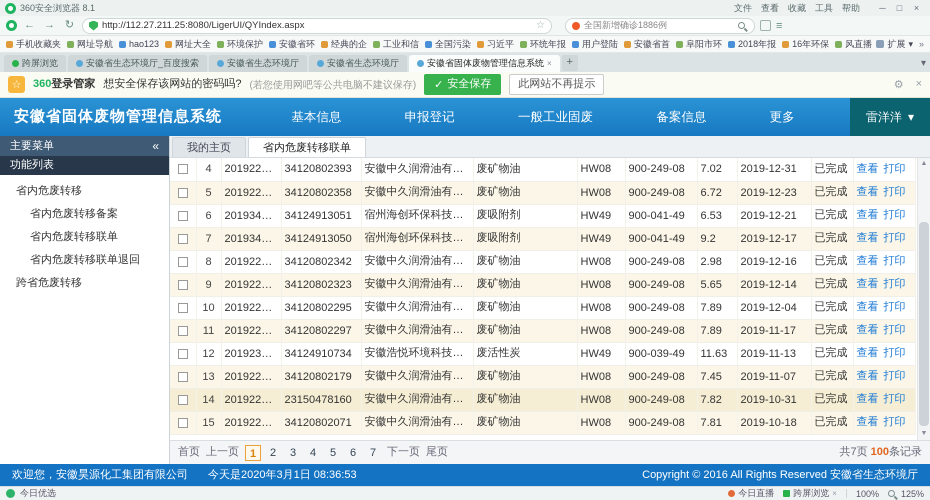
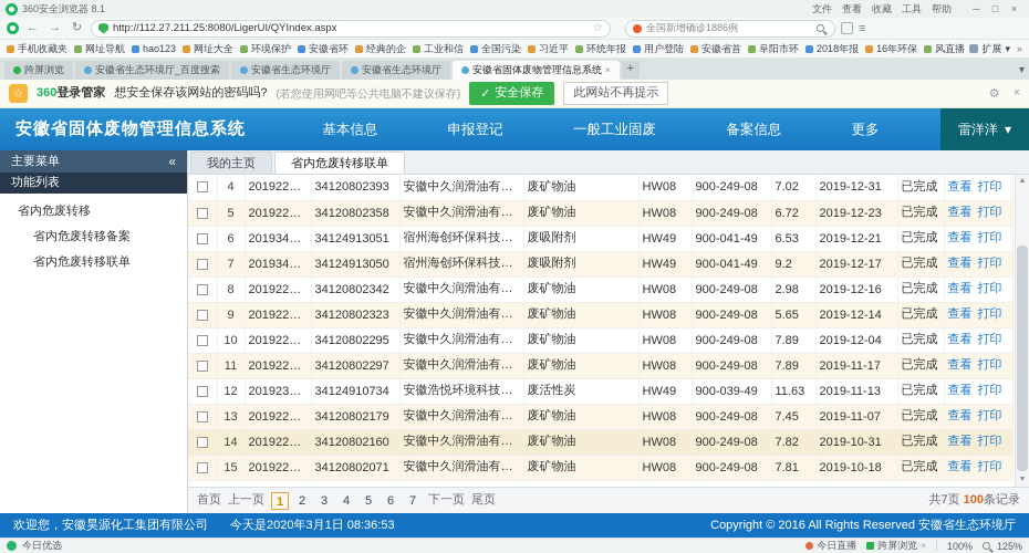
  360安全浏览器 8.1
  文件
  查看
  收藏
  工具
  帮助
  ─
  □
  ×
  ←
  →
  ↻
  http://112.27.211.25:8080/LigerUI/QYIndex.aspx
  ☆
  全国新增确诊1886例
  ≡
  手机收藏夹
  网址导航
  hao123
  网址大全
  环境保护
  安徽省环
  经典的企
  工业和信
  全国污染
  习近平
  环统年报
  用户登陆
  安徽省首
  阜阳市环
  2018年报
  16年环保
  风直播
  扩展
  ▾
  »
  跨屏浏览
  安徽省生态环境厅_百度搜索
  安徽省生态环境厅
  安徽省生态环境厅
  安徽省固体废物管理信息系统
  ×
  +
  ▾
  ☆
  360登录管家
  想安全保存该网站的密码吗?
  (若您使用网吧等公共电脑不建议保存)
  ✓
  安全保存
  此网站不再提示
  ⚙
  ×
  安徽省固体废物管理信息系统
  基本信息
  申报登记
  一般工业固废
  备案信息
  更多
  雷洋洋
  ▾
  主要菜单
  «
  功能列表
  省内危废转移
  省内危废转移备案
  省内危废转移联单
- 省内危废转移联单退回
- 跨省危废转移
  我的主页
  省内危废转移联单
  	4	201922470	34120802393	安徽中久润滑油有限公	废矿物油	HW08	900-249-08	7.02	2019-12-31	已完成	查看 打印
  	5	201922470	34120802358	安徽中久润滑油有限公	废矿物油	HW08	900-249-08	6.72	2019-12-23	已完成	查看 打印
  	6	201934672	34124913051	宿州海创环保科技有限	废吸附剂	HW49	900-041-49	6.53	2019-12-21	已完成	查看 打印
  	7	201934672	34124913050	宿州海创环保科技有限	废吸附剂	HW49	900-041-49	9.2	2019-12-17	已完成	查看 打印
  	8	201922470	34120802342	安徽中久润滑油有限公	废矿物油	HW08	900-249-08	2.98	2019-12-16	已完成	查看 打印
  	9	201922470	34120802323	安徽中久润滑油有限公	废矿物油	HW08	900-249-08	5.65	2019-12-14	已完成	查看 打印
  	10	201922470	34120802295	安徽中久润滑油有限公	废矿物油	HW08	900-249-08	7.89	2019-12-04	已完成	查看 打印
  	11	201922470	34120802297	安徽中久润滑油有限公	废矿物油	HW08	900-249-08	7.89	2019-11-17	已完成	查看 打印
  	12	201923077	34124910734	安徽浩悦环境科技有限	废活性炭	HW49	900-039-49	11.63	2019-11-13	已完成	查看 打印
  	13	201922470	34120802179	安徽中久润滑油有限公	废矿物油	HW08	900-249-08	7.45	2019-11-07	已完成	查看 打印
- 	14	201922470	23150478160	安徽中久润滑油有限公	废矿物油	HW08	900-249-08	7.82	2019-10-31	已完成	查看 打印
+ 	14	201922470	34120802160	安徽中久润滑油有限公	废矿物油	HW08	900-249-08	7.82	2019-10-31	已完成	查看 打印
  	15	201922470	34120802071	安徽中久润滑油有限公	废矿物油	HW08	900-249-08	7.81	2019-10-18	已完成	查看 打印
  首页
  上一页
  1
  2
  3
  4
  5
  6
  7
  下一页
  尾页
  共7页 100条记录
  欢迎您，安徽昊源化工集团有限公司
  今天是2020年3月1日 08:36:53
  Copyright © 2016 All Rights Reserved 安徽省生态环境厅
  今日优选
  今日直播
  跨屏浏览
  ×
  100%
  125%
